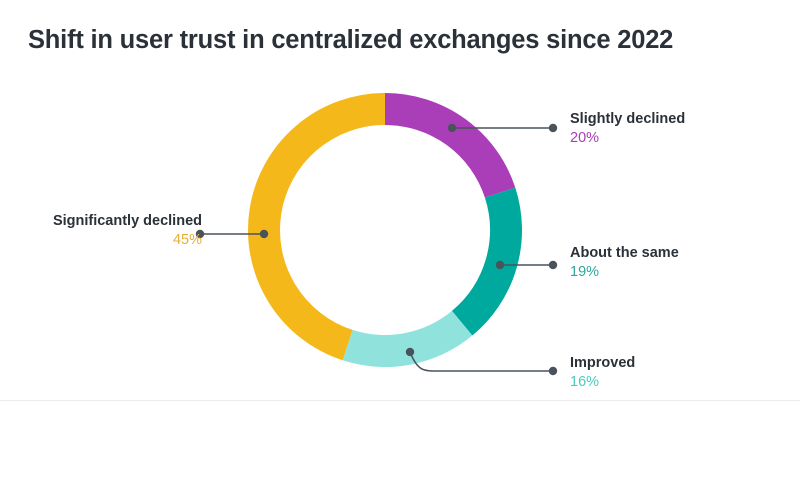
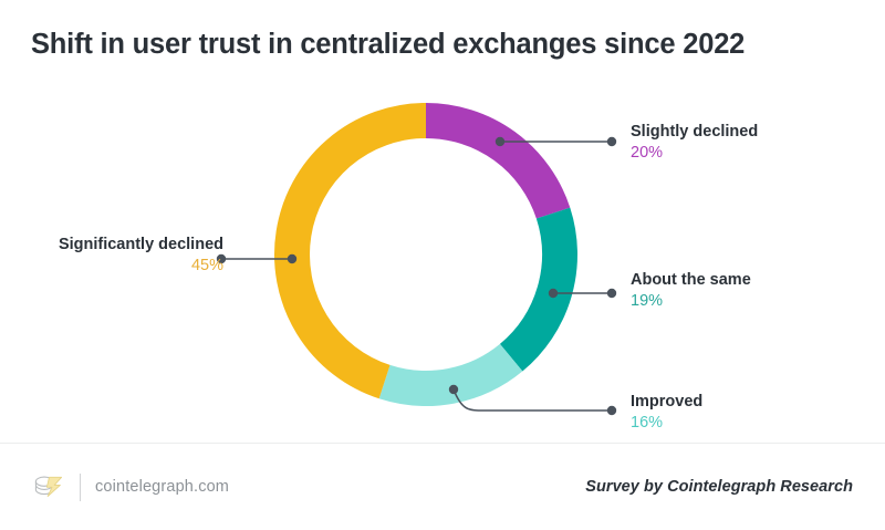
  Shift in user trust in centralized exchanges since 2022
  Significantly declined
  45%
  Slightly declined
  20%
  About the same
  19%
  Improved
  16%
+ cointelegraph.com
+ Survey by Cointelegraph Research
